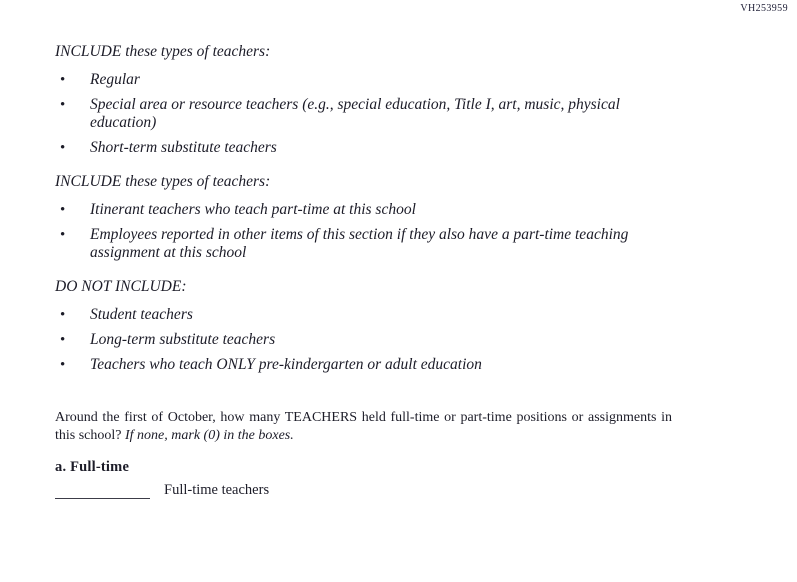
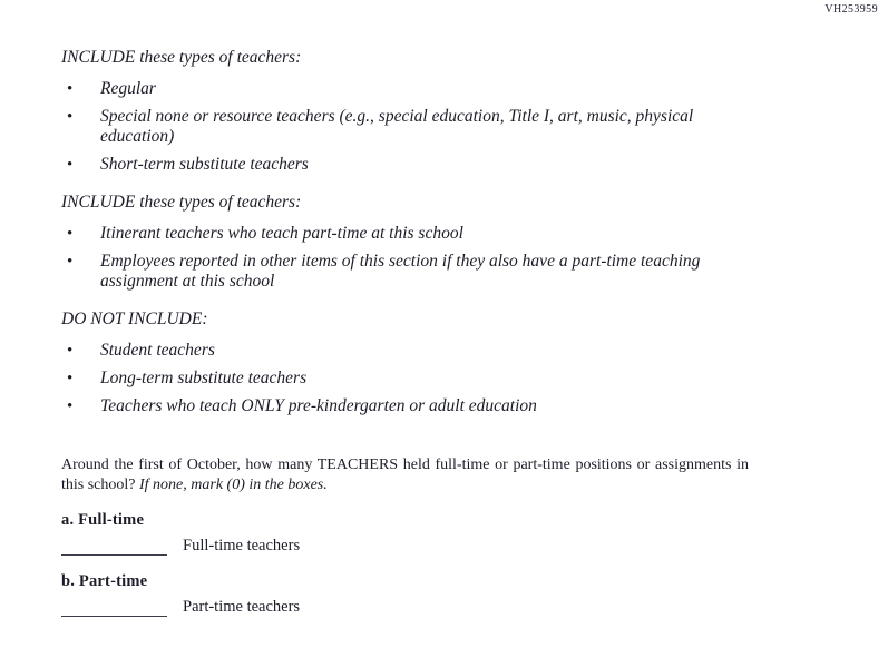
  VH253959
  INCLUDE these types of teachers:
  •
  Regular
  •
- Special area or resource teachers (e.g., special education, Title I, art, music, physical education)
+ Special none or resource teachers (e.g., special education, Title I, art, music, physical education)
  •
  Short-term substitute teachers
  INCLUDE these types of teachers:
  •
  Itinerant teachers who teach part-time at this school
  •
  Employees reported in other items of this section if they also have a part-time teaching assignment at this school
  DO NOT INCLUDE:
  •
  Student teachers
  •
  Long-term substitute teachers
  •
  Teachers who teach ONLY pre-kindergarten or adult education
  Around the first of October, how many TEACHERS held full-time or part-time positions or assignments in this school? If none, mark (0) in the boxes.
  a. Full-time
  Full-time teachers
+ b. Part-time
+ Part-time teachers
